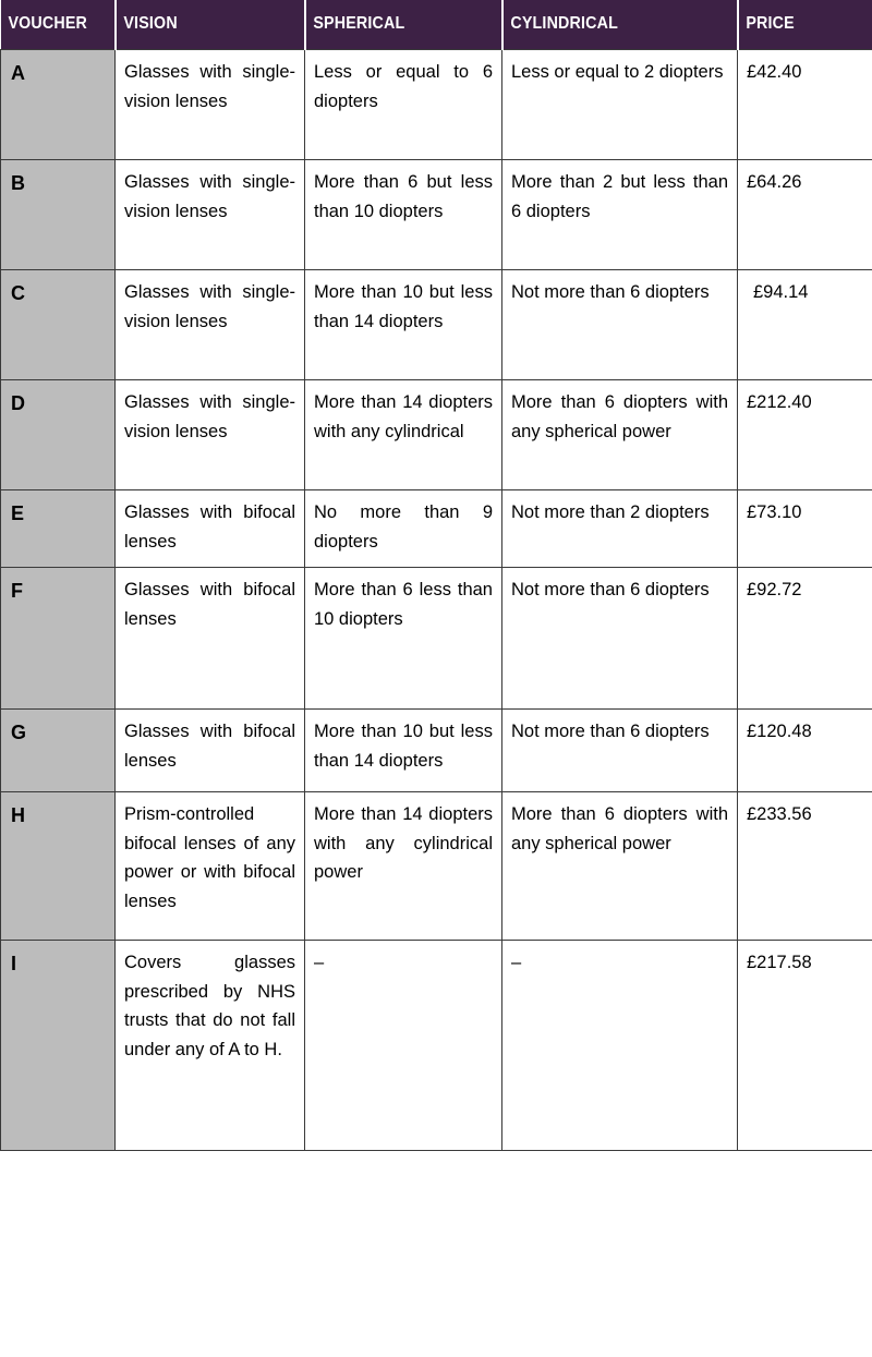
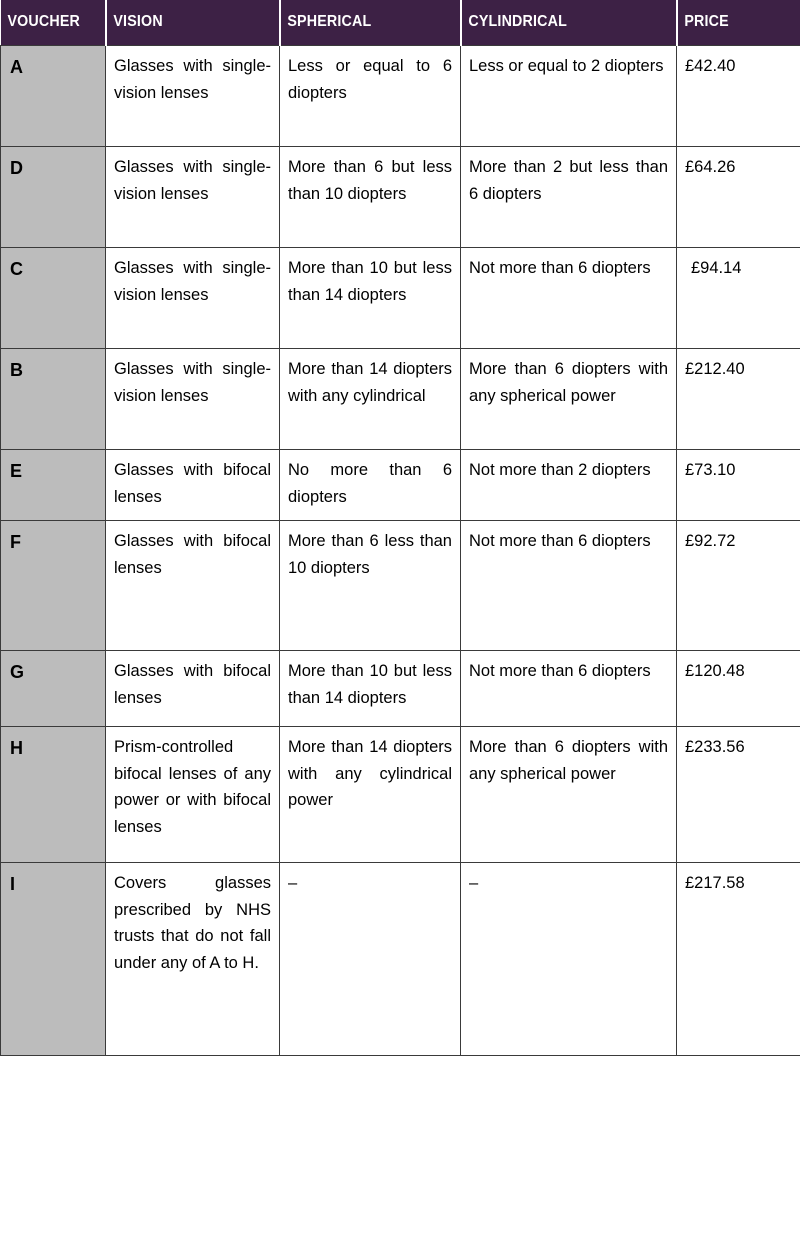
  VOUCHER	VISION	SPHERICAL	CYLINDRICAL	PRICE
  A	Glasses with single-vision lenses	Less or equal to 6 diopters	Less or equal to 2 diopters	£42.40
- B	Glasses with single-vision lenses	More than 6 but less than 10 diopters	More than 2 but less than 6 diopters	£64.26
+ D	Glasses with single-vision lenses	More than 6 but less than 10 diopters	More than 2 but less than 6 diopters	£64.26
  C	Glasses with single-vision lenses	More than 10 but less than 14 diopters	Not more than 6 diopters	£94.14
- D	Glasses with single-vision lenses	More than 14 diopters with any cylindrical	More than 6 diopters with any spherical power	£212.40
+ B	Glasses with single-vision lenses	More than 14 diopters with any cylindrical	More than 6 diopters with any spherical power	£212.40
- E	Glasses with bifocal lenses	No more than 9 diopters	Not more than 2 diopters	£73.10
+ E	Glasses with bifocal lenses	No more than 6 diopters	Not more than 2 diopters	£73.10
  F	Glasses with bifocal lenses	More than 6 less than 10 diopters	Not more than 6 diopters	£92.72
  G	Glasses with bifocal lenses	More than 10 but less than 14 diopters	Not more than 6 diopters	£120.48
  H	Prism-controlled bifocal lenses of any power or with bifocal lenses	More than 14 diopters with any cylindrical power	More than 6 diopters with any spherical power	£233.56
  I	Covers glasses prescribed by NHS trusts that do not fall under any of A to H.	–	–	£217.58
